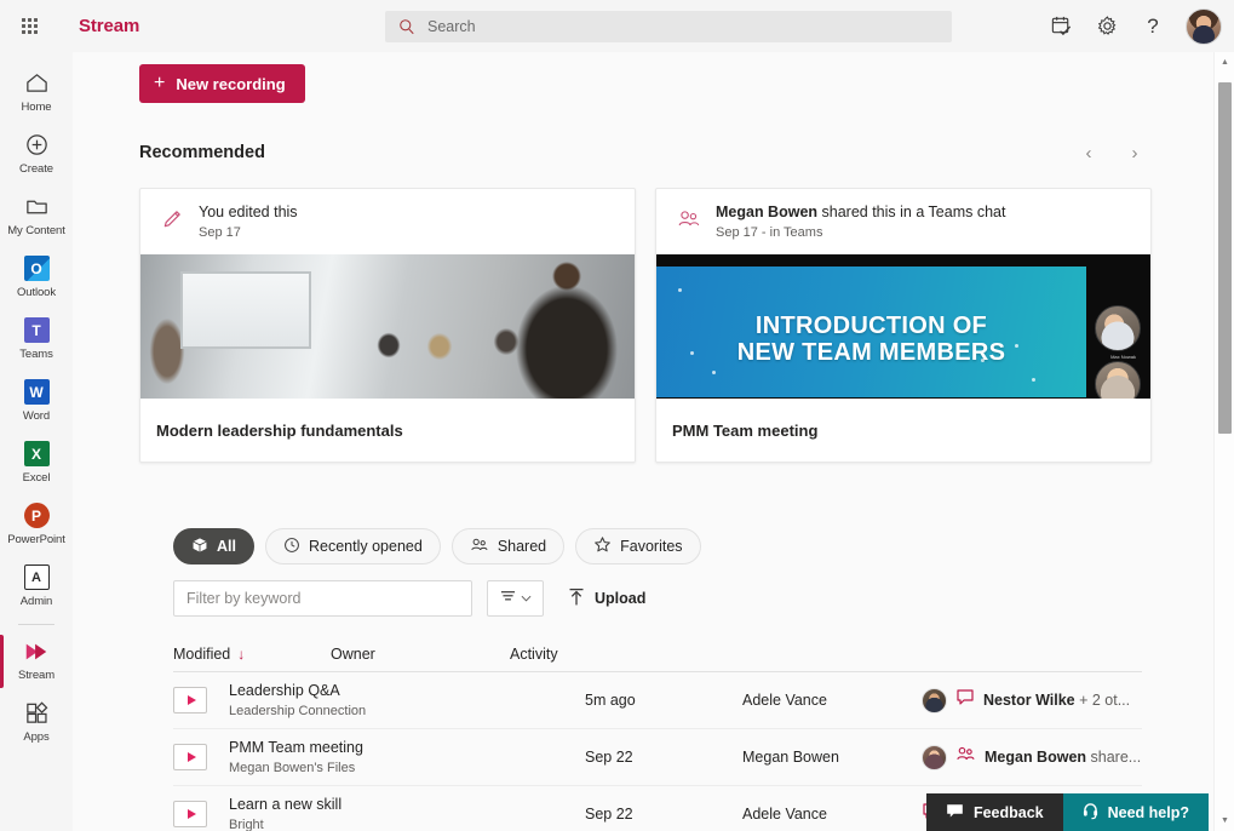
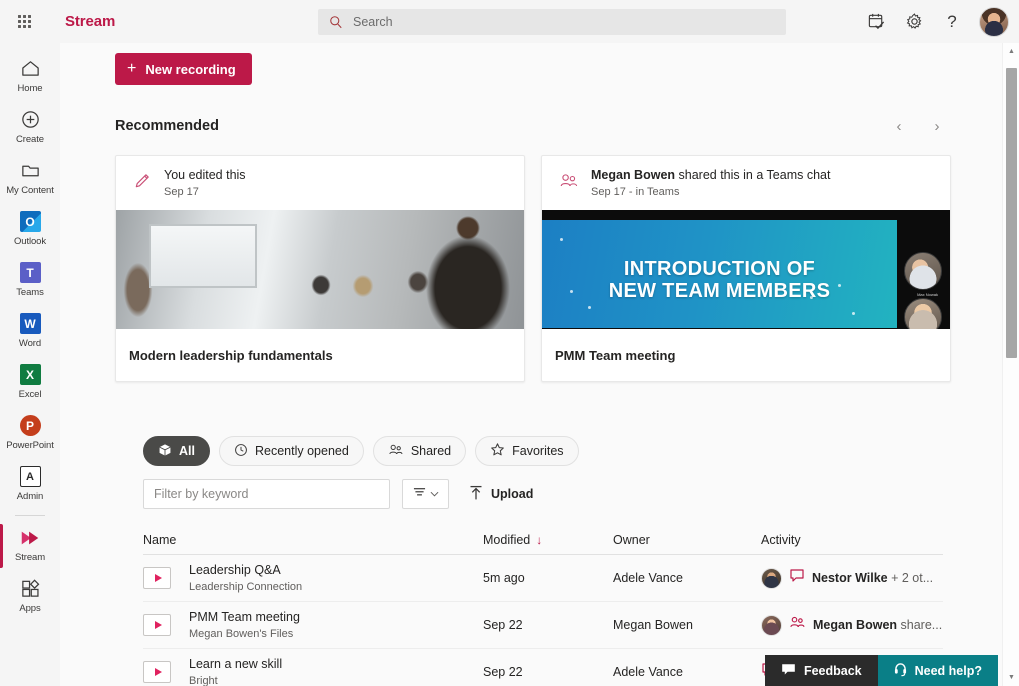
  Stream
  Search
  ?
  Home
  Create
  My Content
  O
  Outlook
  T
  Teams
  W
  Word
  X
  Excel
  P
  PowerPoint
  A
  Admin
  Stream
  Apps
  +
  New recording
  Recommended
  ‹
  ›
  You edited this
  Sep 17
  Modern leadership fundamentals
  Megan Bowen shared this in a Teams chat
  Sep 17 - in Teams
  INTRODUCTION OF
  NEW TEAM MEMBERS
  PMM Team meeting
  All
  Recently opened
  Shared
  Favorites
  Filter by keyword
  Upload
+ Name
  Modified
  ↓
  Owner
  Activity
  Leadership Q&A
  Leadership Connection
  5m ago
  Adele Vance
  Nestor Wilke + 2 ot...
  PMM Team meeting
  Megan Bowen's Files
  Sep 22
  Megan Bowen
  Megan Bowen share...
  Learn a new skill
  Bright
  Sep 22
  Adele Vance
  Feedback
  Need help?
